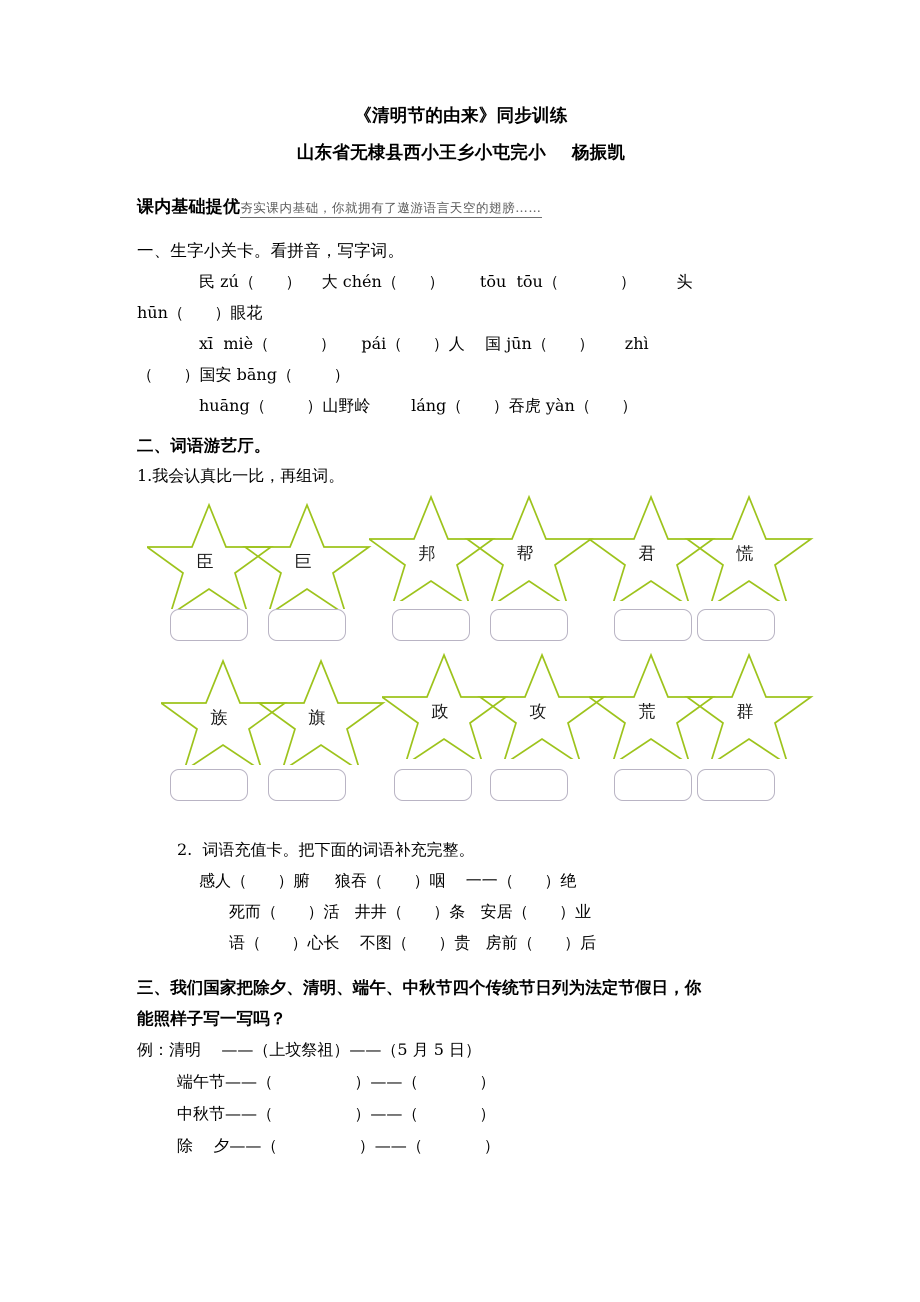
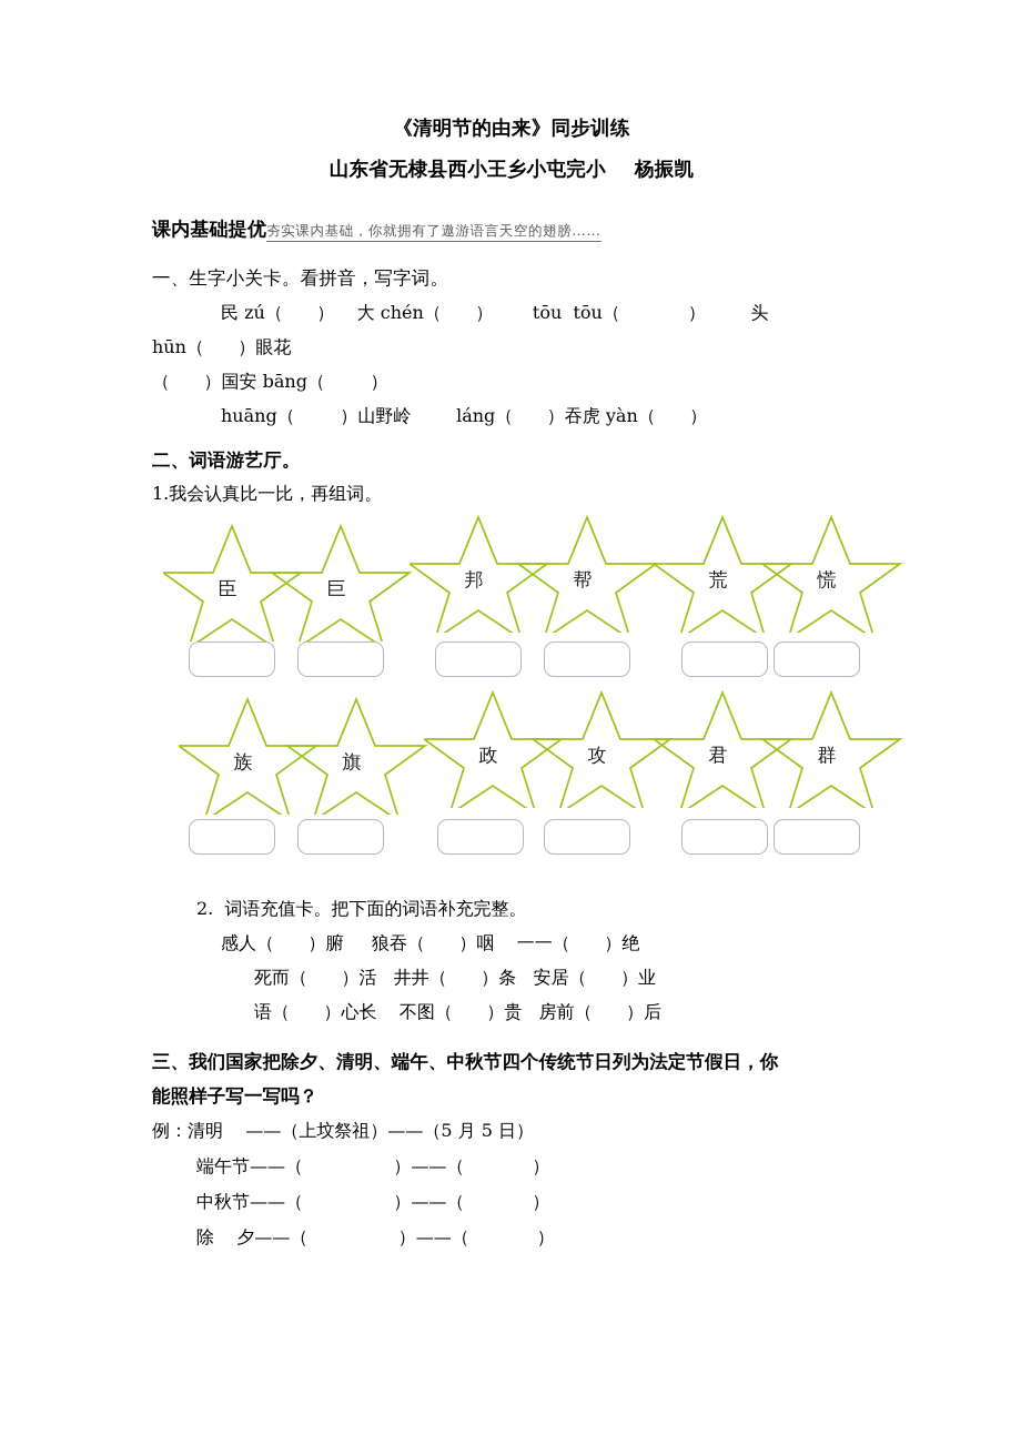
  《清明节的由来》同步训练
  山东省无棣县西小王乡小屯完小 杨振凯
  课内基础提优夯实课内基础，你就拥有了遨游语言天空的翅膀……
  一、生字小关卡。看拼音，写字词。
  民 zú（ ） 大 chén（ ） tōu tōu（ ） 头
  hūn（ ）眼花
- xī miè（ ） pái（ ）人 国 jūn（ ） zhì
  （ ）国安 bāng（ ）
  huāng（ ）山野岭 láng（ ）吞虎 yàn（ ）
  二、词语游艺厅。
  1.我会认真比一比，再组词。
  臣
  巨
  邦
  帮
- 君
+ 荒
  慌
  族
  旗
  政
  攻
- 荒
+ 君
  群
  2. 词语充值卡。把下面的词语补充完整。
  感人（ ）腑 狼吞（ ）咽 一一（ ）绝
  死而（ ）活 井井（ ）条 安居（ ）业
  语（ ）心长 不图（ ）贵 房前（ ）后
  三、我们国家把除夕、清明、端午、中秋节四个传统节日列为法定节假日，你
  能照样子写一写吗？
  例：清明 ——（上坟祭祖）——（5 月 5 日）
  端午节——（ ）——（ ）
  中秋节——（ ）——（ ）
  除 夕——（ ）——（ ）
